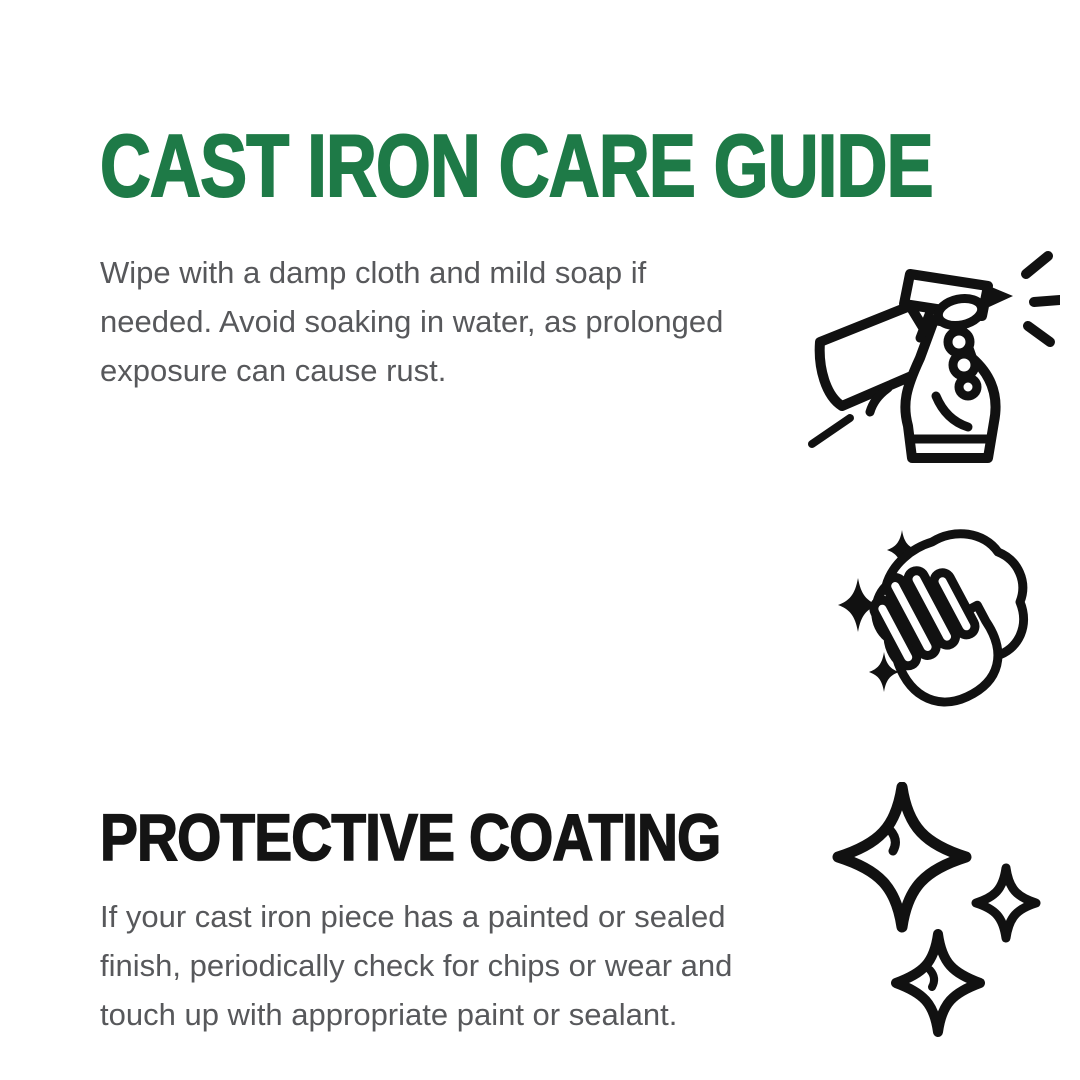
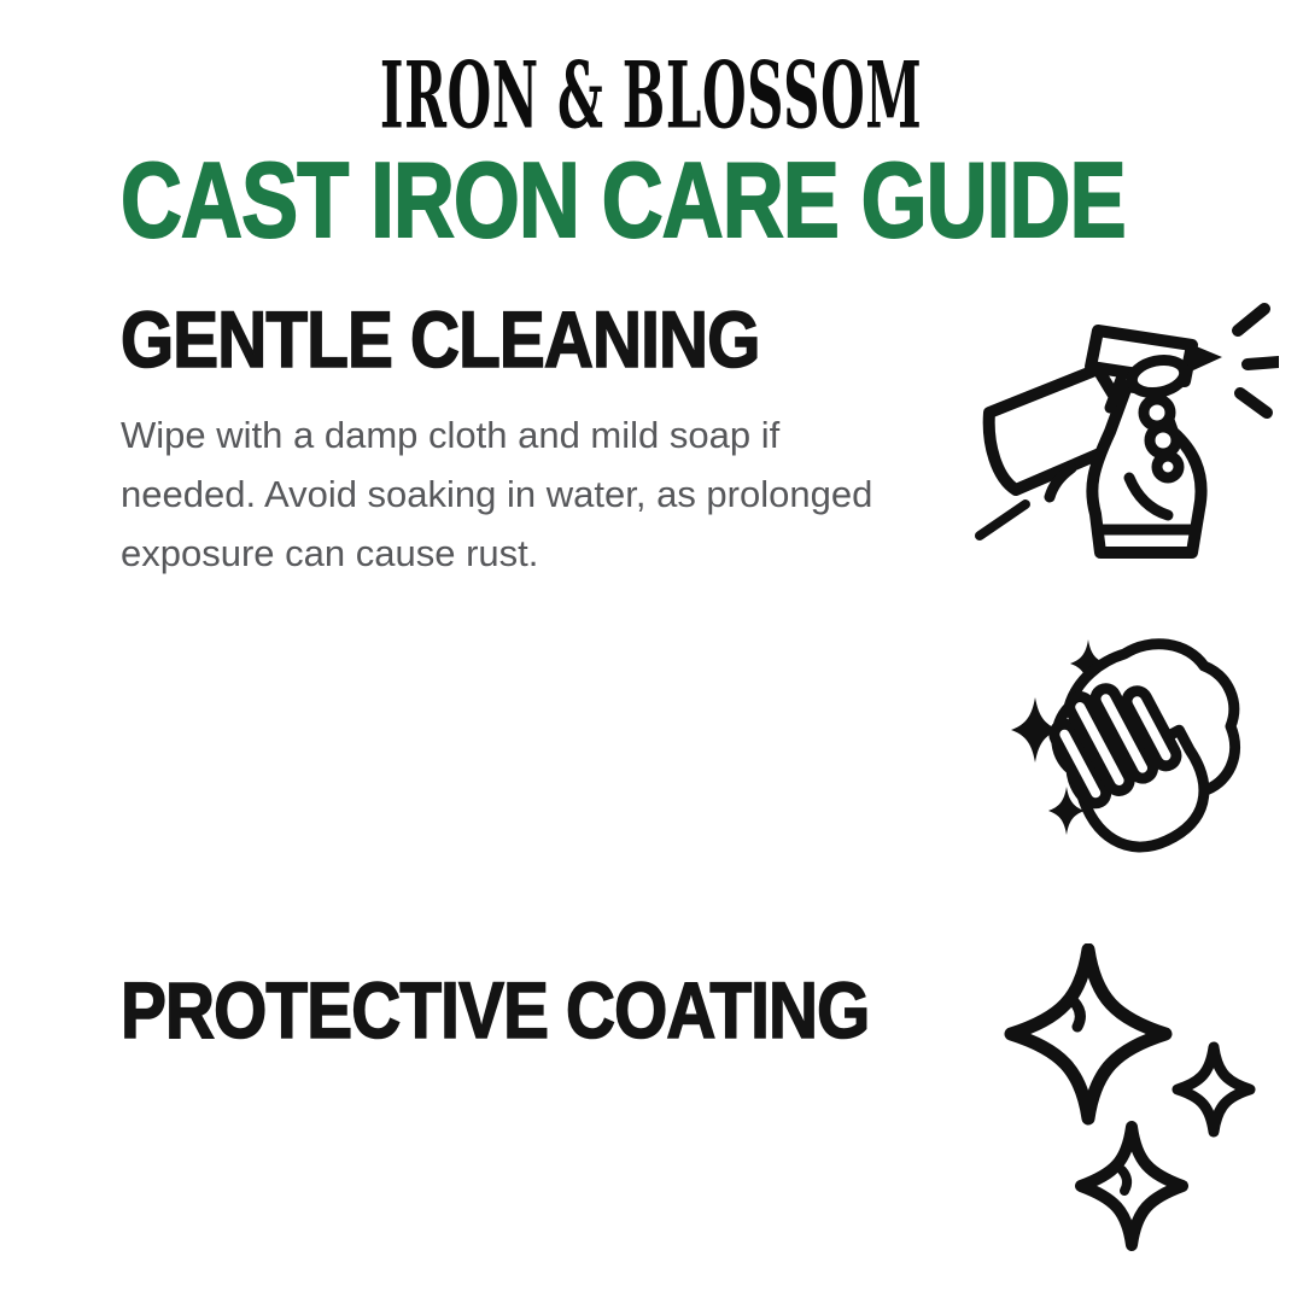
+ IRON & BLOSSOM
  CAST IRON CARE GUIDE
+ GENTLE CLEANING
  Wipe with a damp cloth and mild soap if
  needed. Avoid soaking in water, as prolonged
  exposure can cause rust.
  PROTECTIVE COATING
- If your cast iron piece has a painted or sealed
- finish, periodically check for chips or wear and
- touch up with appropriate paint or sealant.
